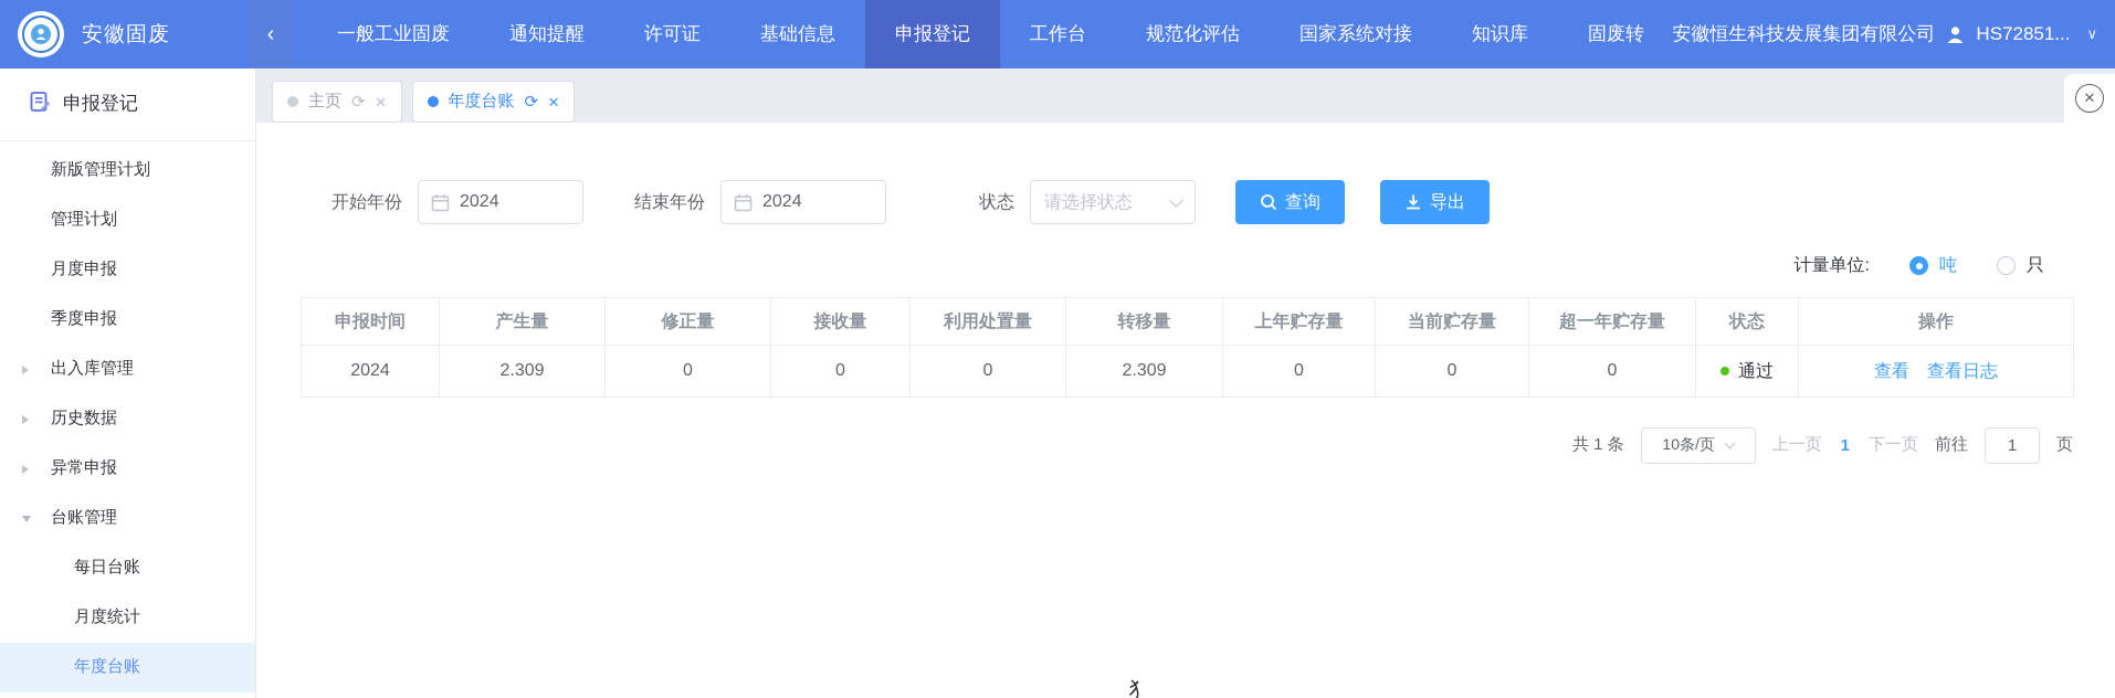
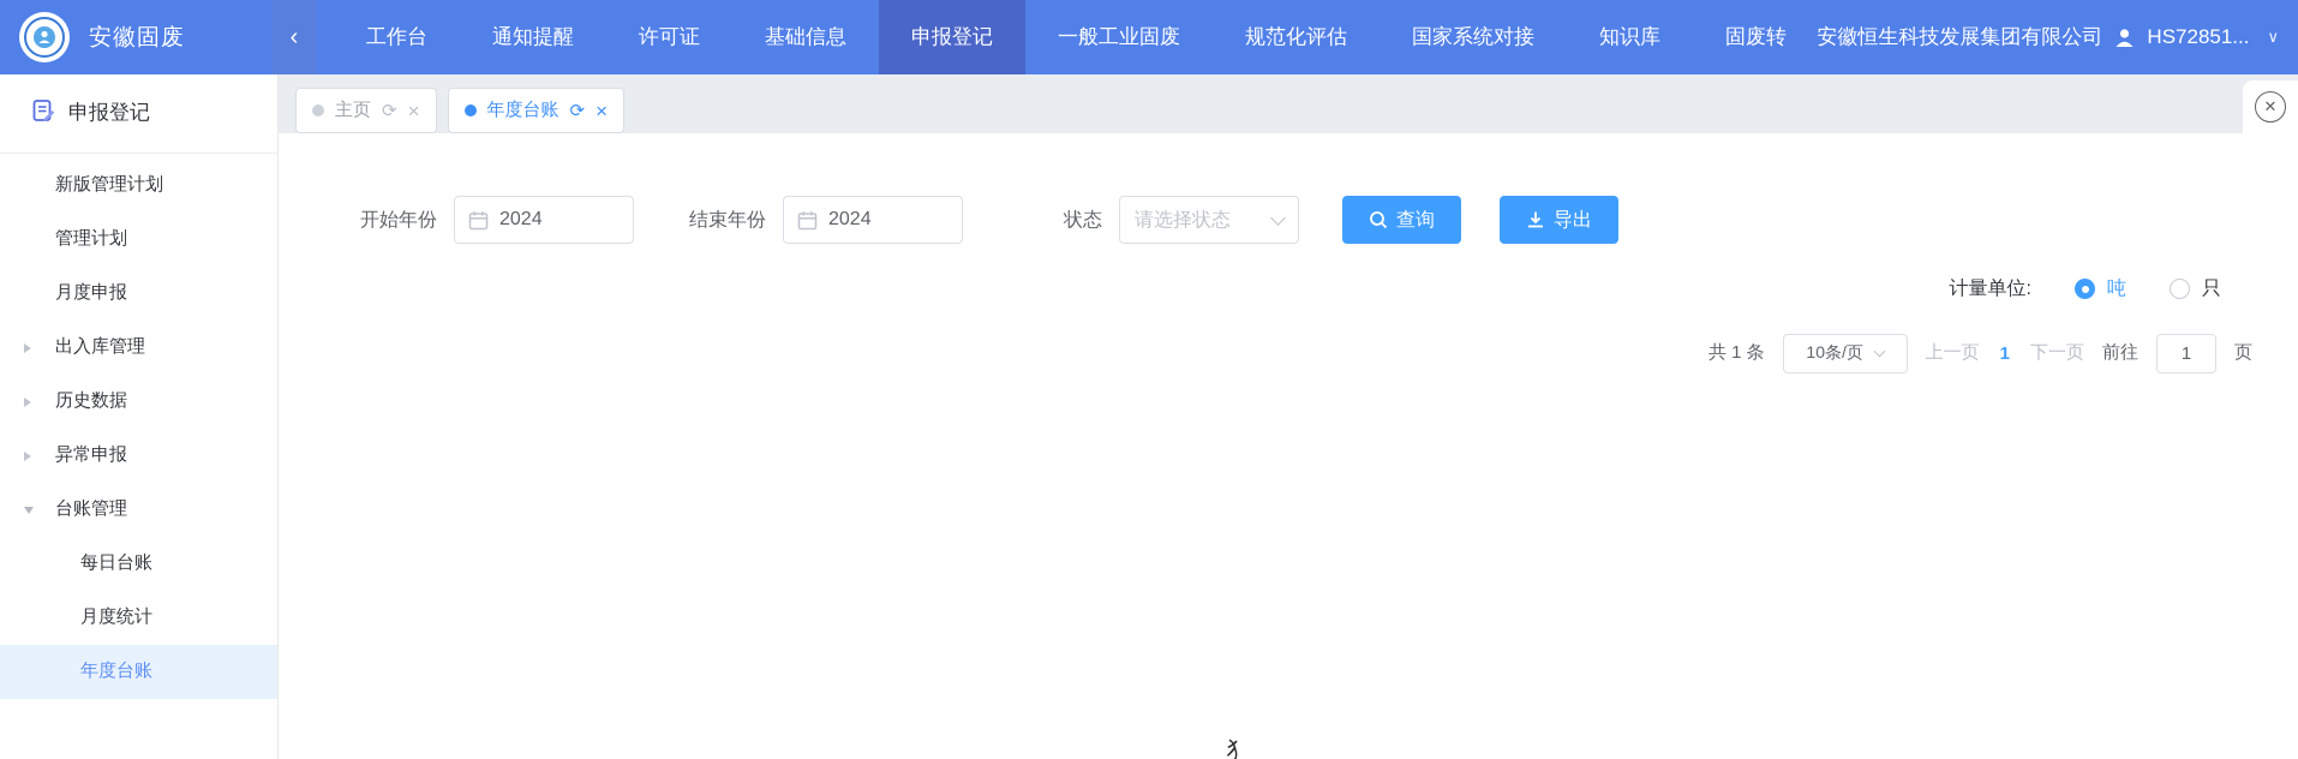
  安徽固废
  ‹
- 一般工业固废
+ 工作台
  通知提醒
  许可证
  基础信息
  申报登记
- 工作台
+ 一般工业固废
  规范化评估
  国家系统对接
  知识库
  固废转
  安徽恒生科技发展集团有限公司
  HS72851...
  ∨
  申报登记
  新版管理计划
  管理计划
  月度申报
- 季度申报
  出入库管理
  历史数据
  异常申报
  台账管理
  每日台账
  月度统计
  年度台账
  主页
  ⟳
  ×
  年度台账
  ⟳
  ×
  ✕
  开始年份
  2024
  结束年份
  2024
  状态
  请选择状态
  查询
  导出
  计量单位:
  吨
  只
- 申报时间	产生量	修正量	接收量	利用处置量	转移量	上年贮存量	当前贮存量	超一年贮存量	状态	操作
- 2024	2.309	0	0	0	2.309	0	0	0	通过	查看 查看日志
  共 1 条
  10条/页
  上一页
  1
  下一页
  前往
  1
  页
  犭
